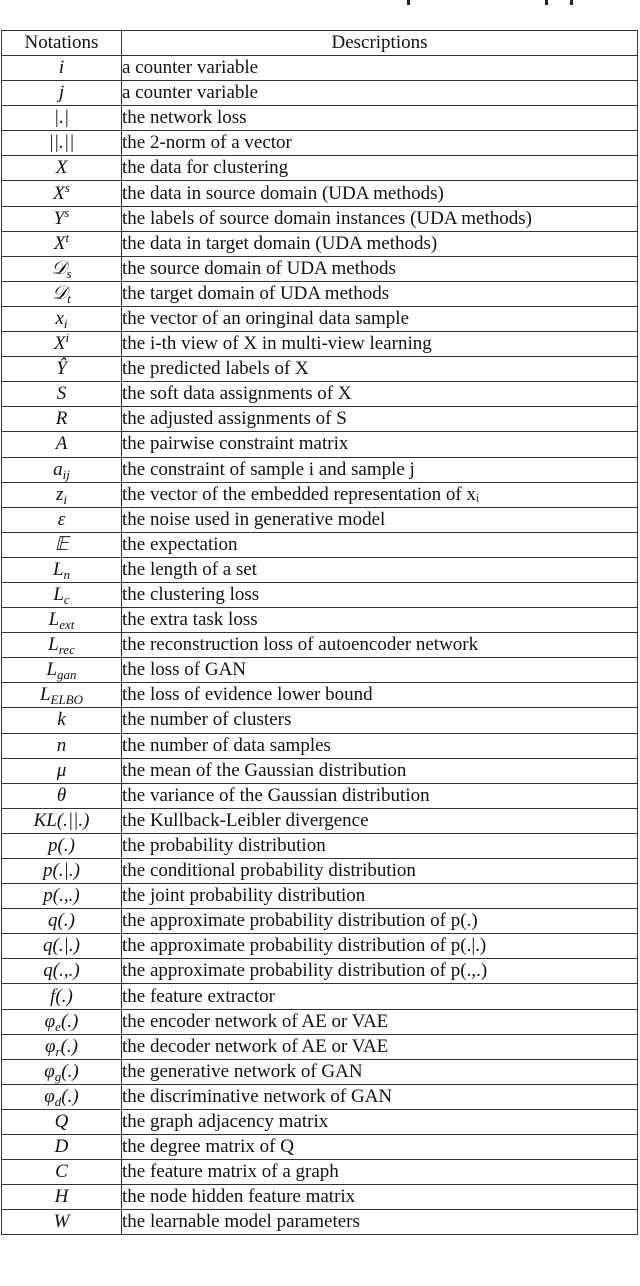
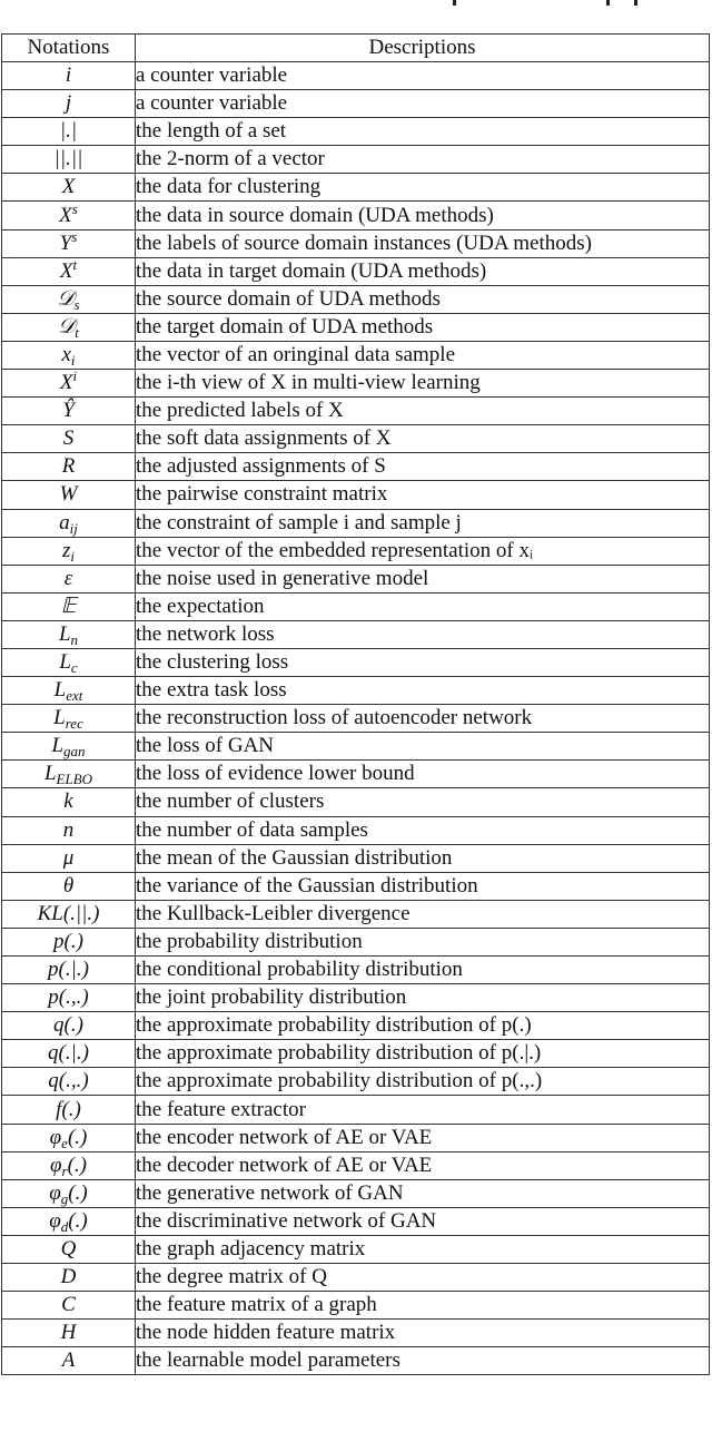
  Notations	Descriptions
  i	a counter variable
  j	a counter variable
- |.|	the network loss
+ |.|	the length of a set
  ||.||	the 2-norm of a vector
  X	the data for clustering
  Xs	the data in source domain (UDA methods)
  Ys	the labels of source domain instances (UDA methods)
  Xt	the data in target domain (UDA methods)
  𝒟s	the source domain of UDA methods
  𝒟t	the target domain of UDA methods
  xi	the vector of an oringinal data sample
  Xi	the i-th view of X in multi-view learning
  Ŷ	the predicted labels of X
  S	the soft data assignments of X
  R	the adjusted assignments of S
- A	the pairwise constraint matrix
+ W	the pairwise constraint matrix
  aij	the constraint of sample i and sample j
  zi	the vector of the embedded representation of xᵢ
  ε	the noise used in generative model
  𝔼	the expectation
- Ln	the length of a set
+ Ln	the network loss
  Lc	the clustering loss
  Lext	the extra task loss
  Lrec	the reconstruction loss of autoencoder network
  Lgan	the loss of GAN
  LELBO	the loss of evidence lower bound
  k	the number of clusters
  n	the number of data samples
  μ	the mean of the Gaussian distribution
  θ	the variance of the Gaussian distribution
  KL(.||.)	the Kullback-Leibler divergence
  p(.)	the probability distribution
  p(.|.)	the conditional probability distribution
  p(.,.)	the joint probability distribution
  q(.)	the approximate probability distribution of p(.)
  q(.|.)	the approximate probability distribution of p(.|.)
  q(.,.)	the approximate probability distribution of p(.,.)
  f(.)	the feature extractor
  φe(.)	the encoder network of AE or VAE
  φr(.)	the decoder network of AE or VAE
  φg(.)	the generative network of GAN
  φd(.)	the discriminative network of GAN
  Q	the graph adjacency matrix
  D	the degree matrix of Q
  C	the feature matrix of a graph
  H	the node hidden feature matrix
- W	the learnable model parameters
+ A	the learnable model parameters
